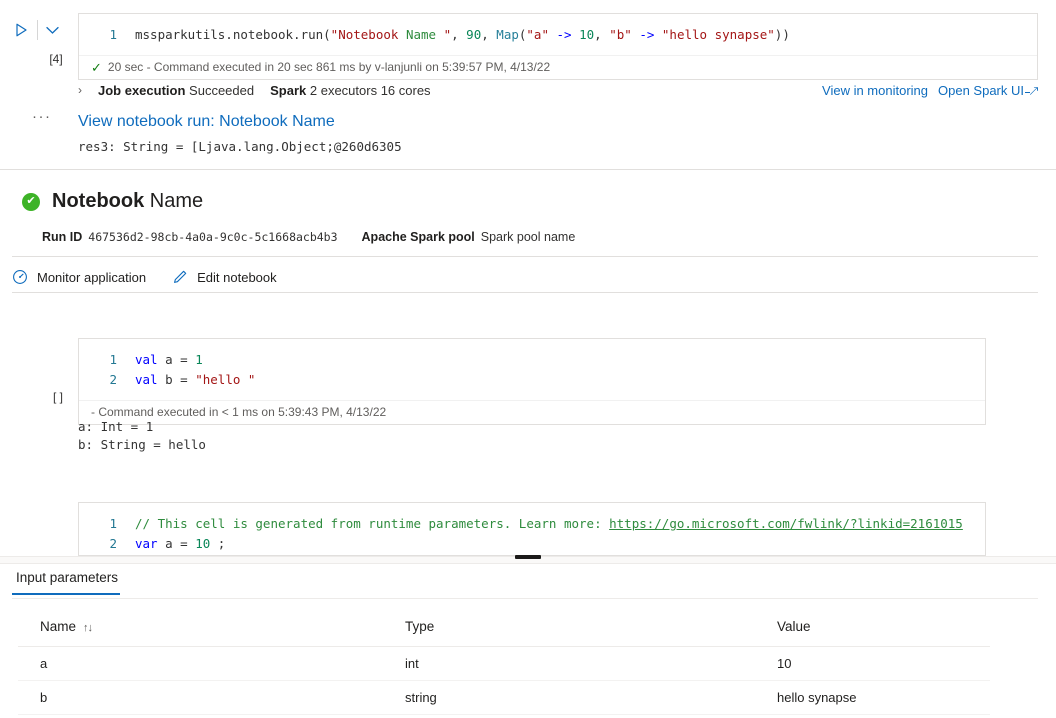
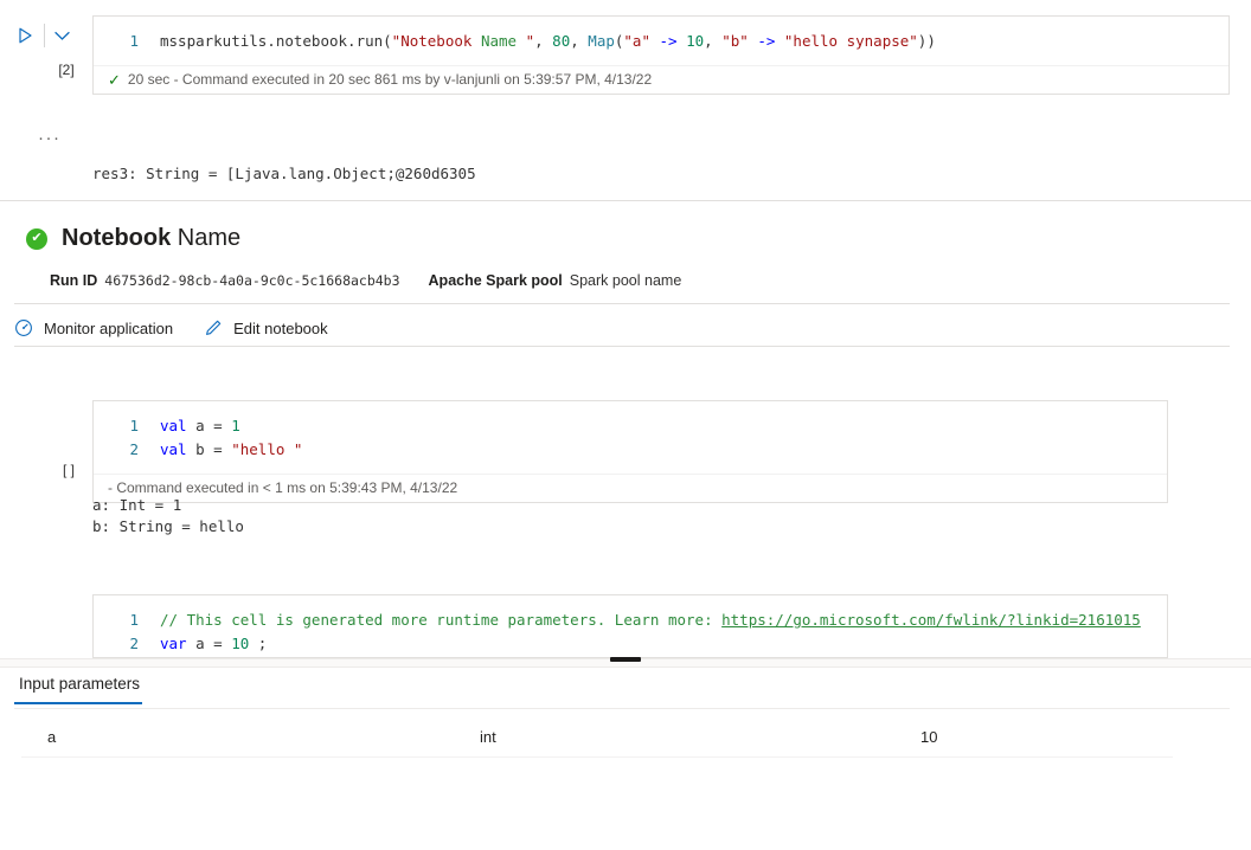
- [4]
+ [2]
  ···
  1
- mssparkutils.notebook.run("Notebook Name ", 90, Map("a" -> 10, "b" -> "hello synapse"))
+ mssparkutils.notebook.run("Notebook Name ", 80, Map("a" -> 10, "b" -> "hello synapse"))
  ✓
  20 sec - Command executed in 20 sec 861 ms by v-lanjunli on 5:39:57 PM, 4/13/22
- ›
- Job execution
- Succeeded
- Spark
- 2 executors 16 cores
- View in monitoring
- Open Spark UI⎯↗
- View notebook run: Notebook Name
  res3: String = [Ljava.lang.Object;@260d6305
  ✔
  Notebook Name
  Run ID
  467536d2-98cb-4a0a-9c0c-5c1668acb4b3
  Apache Spark pool
  Spark pool name
  Monitor application
  Edit notebook
  1
  val a = 1
  2
  val b = "hello "
  - Command executed in < 1 ms on 5:39:43 PM, 4/13/22
  [ ]
  a: Int = 1
  b: String = hello
  1
- // This cell is generated from runtime parameters. Learn more: https://go.microsoft.com/fwlink/?linkid=2161015
+ // This cell is generated more runtime parameters. Learn more: https://go.microsoft.com/fwlink/?linkid=2161015
  2
  var a = 10 ;
  Input parameters
- Name ↑↓
- Type
- Value
  a
  int
  10
- b
- string
- hello synapse
